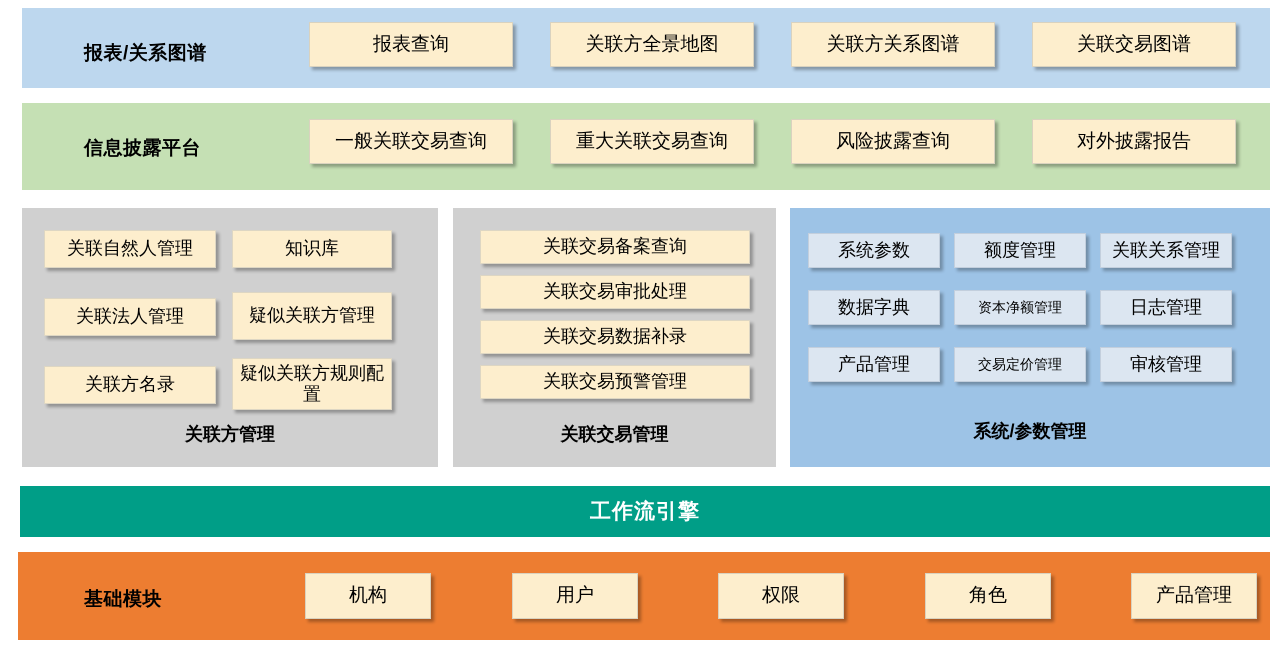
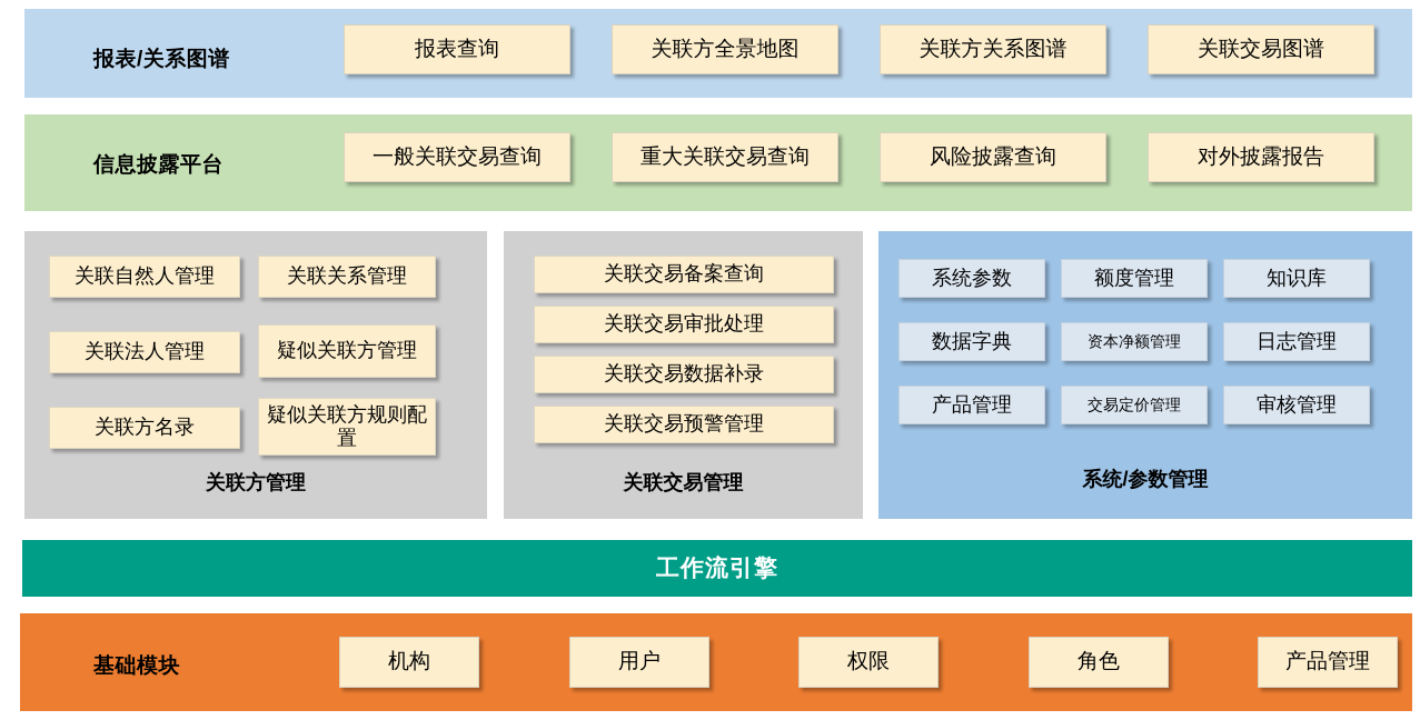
  报表/关系图谱
  报表查询
  关联方全景地图
  关联方关系图谱
  关联交易图谱
  信息披露平台
  一般关联交易查询
  重大关联交易查询
  风险披露查询
  对外披露报告
  关联自然人管理
- 知识库
+ 关联关系管理
  关联法人管理
  疑似关联方管理
  关联方名录
  疑似关联方规则配置
  关联方管理
  关联交易备案查询
  关联交易审批处理
  关联交易数据补录
  关联交易预警管理
  关联交易管理
  系统参数
  额度管理
- 关联关系管理
+ 知识库
  数据字典
  资本净额管理
  日志管理
  产品管理
  交易定价管理
  审核管理
  系统/参数管理
  工作流引擎
  基础模块
  机构
  用户
  权限
  角色
  产品管理
